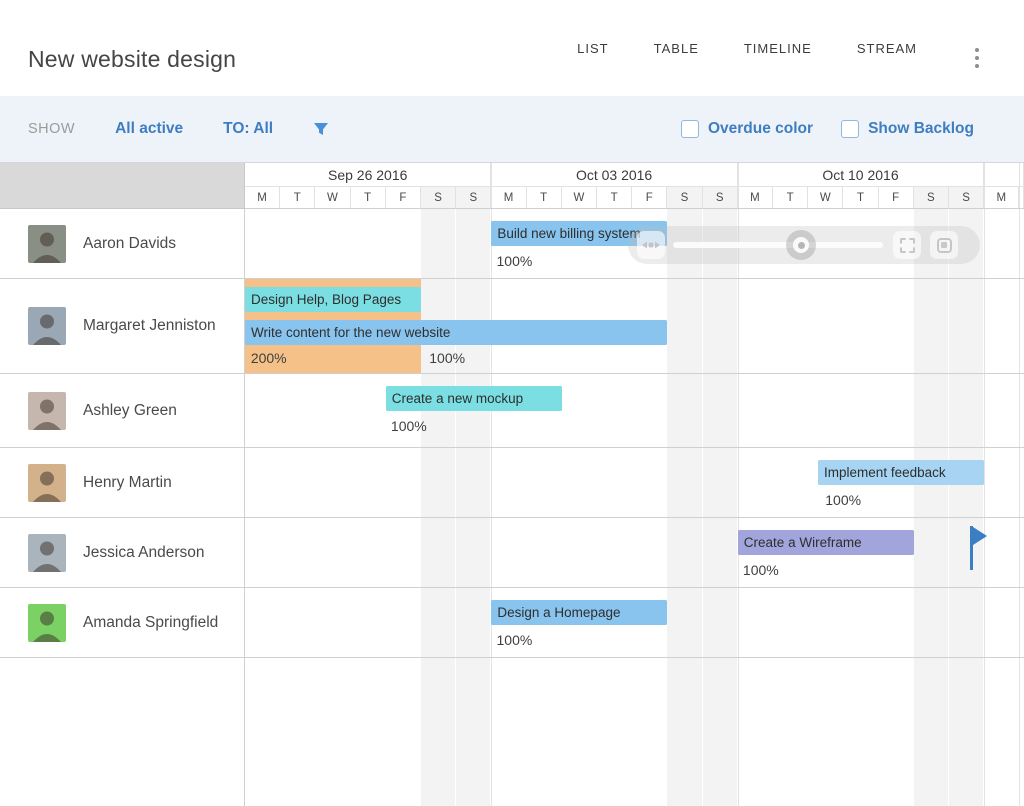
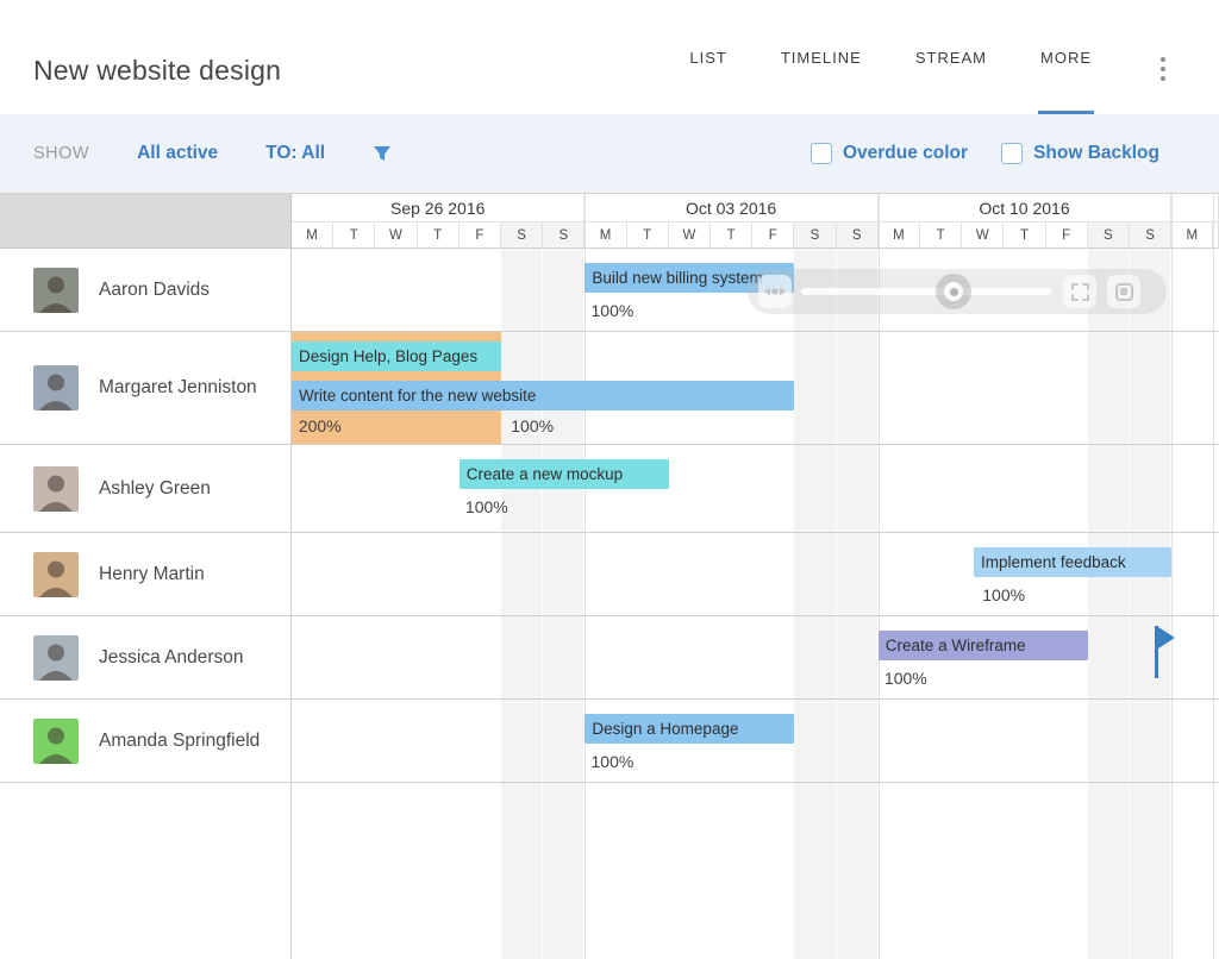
  New website design
  LIST
- TABLE
  TIMELINE
  STREAM
+ MORE
  SHOW
  All active
  TO: All
  Overdue color
  Show Backlog
  Sep 26 2016
  Oct 03 2016
  Oct 10 2016
  M
  T
  W
  T
  F
  S
  S
  M
  T
  W
  T
  F
  S
  S
  M
  T
  W
  T
  F
  S
  S
  M
  Build new billing system
  100%
  Aaron Davids
  Design Help, Blog Pages
  Write content for the new website
  200%
  100%
  Margaret Jenniston
  Create a new mockup
  100%
  Ashley Green
  Implement feedback
  100%
  Henry Martin
  Create a Wireframe
  100%
  Jessica Anderson
  Design a Homepage
  100%
  Amanda Springfield
